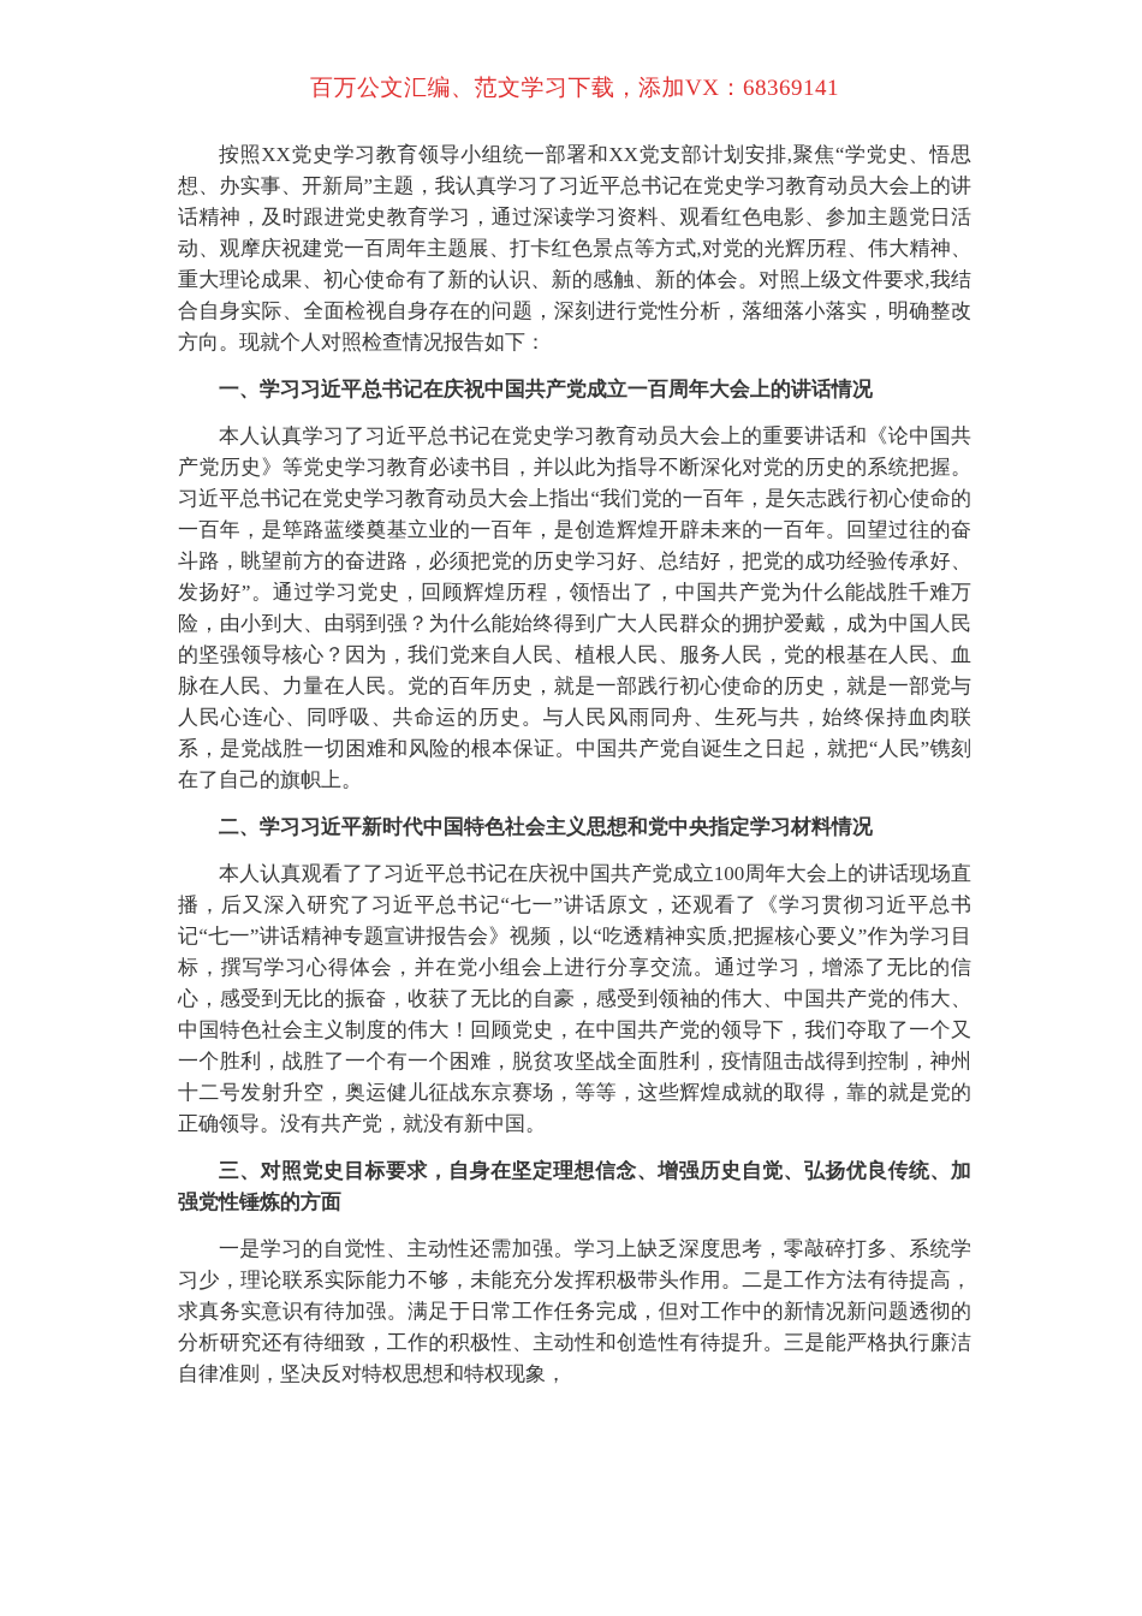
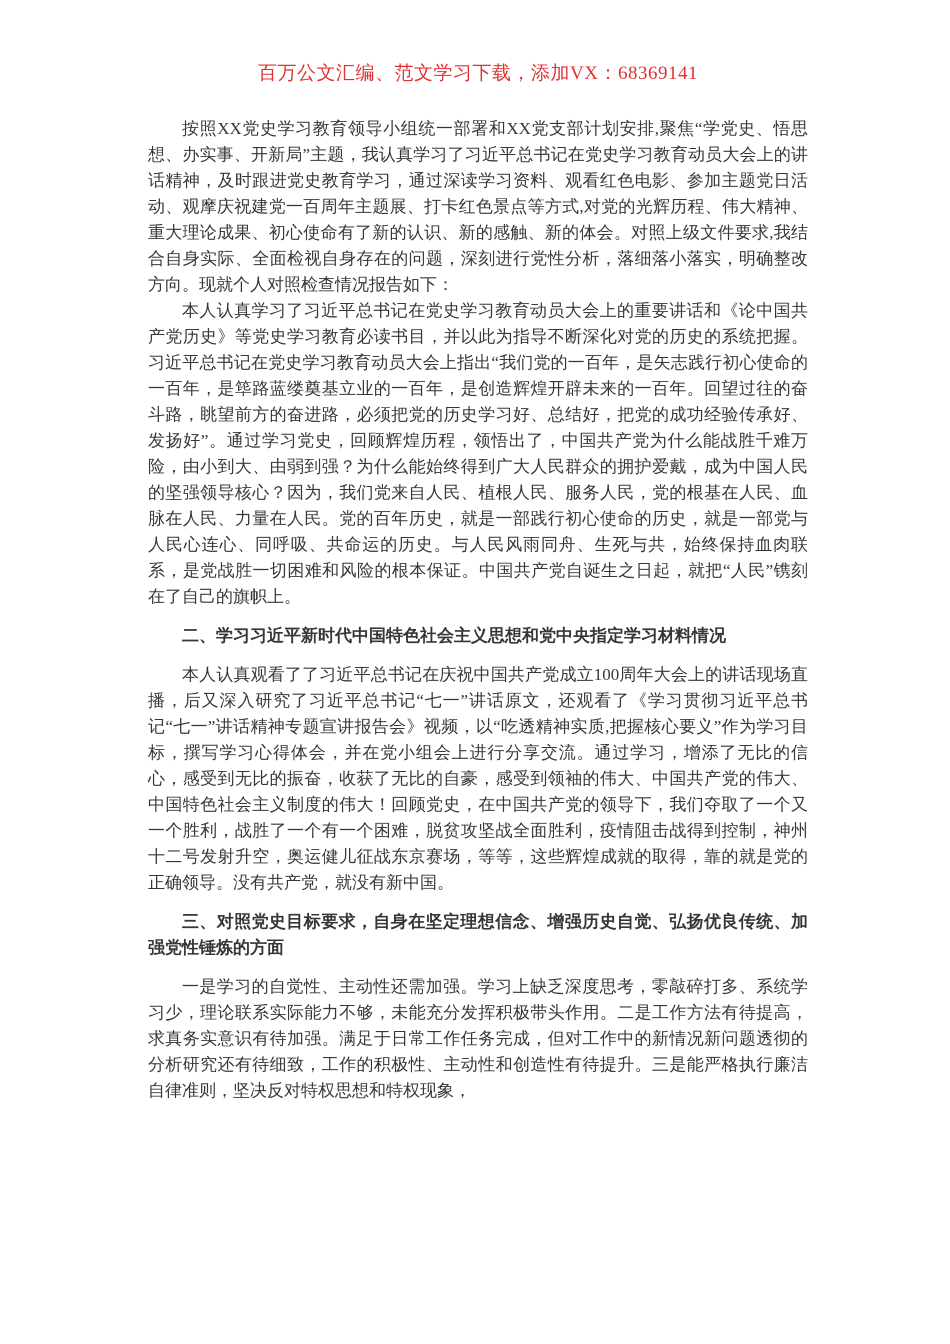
  百万公文汇编、范文学习下载，添加VX：68369141
  按照XX党史学习教育领导小组统一部署和XX党支部计划安排,聚焦“学党史、悟思想、办实事、开新局”主题，我认真学习了习近平总书记在党史学习教育动员大会上的讲话精神，及时跟进党史教育学习，通过深读学习资料、观看红色电影、参加主题党日活动、观摩庆祝建党一百周年主题展、打卡红色景点等方式,对党的光辉历程、伟大精神、重大理论成果、初心使命有了新的认识、新的感触、新的体会。对照上级文件要求,我结合自身实际、全面检视自身存在的问题，深刻进行党性分析，落细落小落实，明确整改方向。现就个人对照检查情况报告如下：
- 一、学习习近平总书记在庆祝中国共产党成立一百周年大会上的讲话情况
  本人认真学习了习近平总书记在党史学习教育动员大会上的重要讲话和《论中国共产党历史》等党史学习教育必读书目，并以此为指导不断深化对党的历史的系统把握。习近平总书记在党史学习教育动员大会上指出“我们党的一百年，是矢志践行初心使命的一百年，是筚路蓝缕奠基立业的一百年，是创造辉煌开辟未来的一百年。回望过往的奋斗路，眺望前方的奋进路，必须把党的历史学习好、总结好，把党的成功经验传承好、发扬好”。通过学习党史，回顾辉煌历程，领悟出了，中国共产党为什么能战胜千难万险，由小到大、由弱到强？为什么能始终得到广大人民群众的拥护爱戴，成为中国人民的坚强领导核心？因为，我们党来自人民、植根人民、服务人民，党的根基在人民、血脉在人民、力量在人民。党的百年历史，就是一部践行初心使命的历史，就是一部党与人民心连心、同呼吸、共命运的历史。与人民风雨同舟、生死与共，始终保持血肉联系，是党战胜一切困难和风险的根本保证。中国共产党自诞生之日起，就把“人民”镌刻在了自己的旗帜上。
  二、学习习近平新时代中国特色社会主义思想和党中央指定学习材料情况
  本人认真观看了了习近平总书记在庆祝中国共产党成立100周年大会上的讲话现场直播，后又深入研究了习近平总书记“七一”讲话原文，还观看了《学习贯彻习近平总书记“七一”讲话精神专题宣讲报告会》视频，以“吃透精神实质,把握核心要义”作为学习目标，撰写学习心得体会，并在党小组会上进行分享交流。通过学习，增添了无比的信心，感受到无比的振奋，收获了无比的自豪，感受到领袖的伟大、中国共产党的伟大、中国特色社会主义制度的伟大！回顾党史，在中国共产党的领导下，我们夺取了一个又一个胜利，战胜了一个有一个困难，脱贫攻坚战全面胜利，疫情阻击战得到控制，神州十二号发射升空，奥运健儿征战东京赛场，等等，这些辉煌成就的取得，靠的就是党的正确领导。没有共产党，就没有新中国。
  三、对照党史目标要求，自身在坚定理想信念、增强历史自觉、弘扬优良传统、加强党性锤炼的方面
  一是学习的自觉性、主动性还需加强。学习上缺乏深度思考，零敲碎打多、系统学习少，理论联系实际能力不够，未能充分发挥积极带头作用。二是工作方法有待提高，求真务实意识有待加强。满足于日常工作任务完成，但对工作中的新情况新问题透彻的分析研究还有待细致，工作的积极性、主动性和创造性有待提升。三是能严格执行廉洁自律准则，坚决反对特权思想和特权现象，
